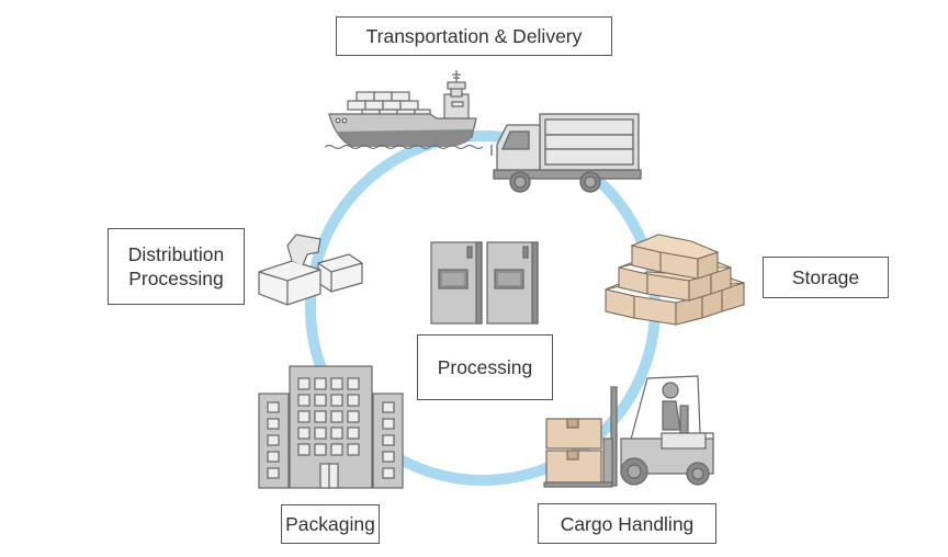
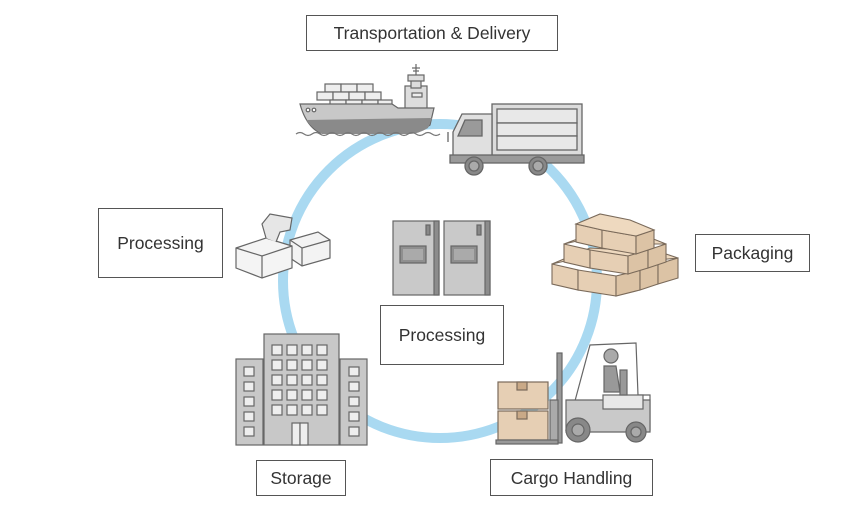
  Transportation & Delivery
- Storage
+ Packaging
  Cargo Handling
- Packaging
+ Storage
- Distribution
  Processing
  Processing
